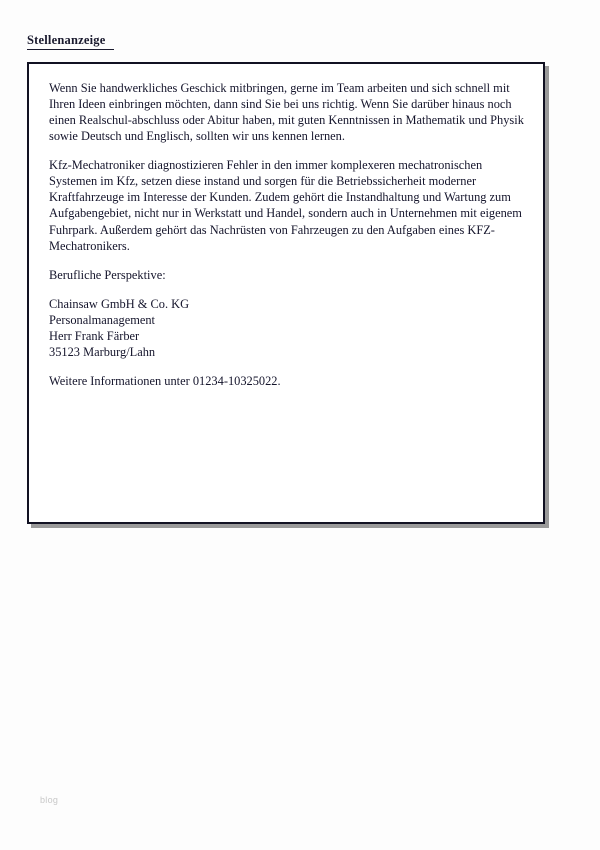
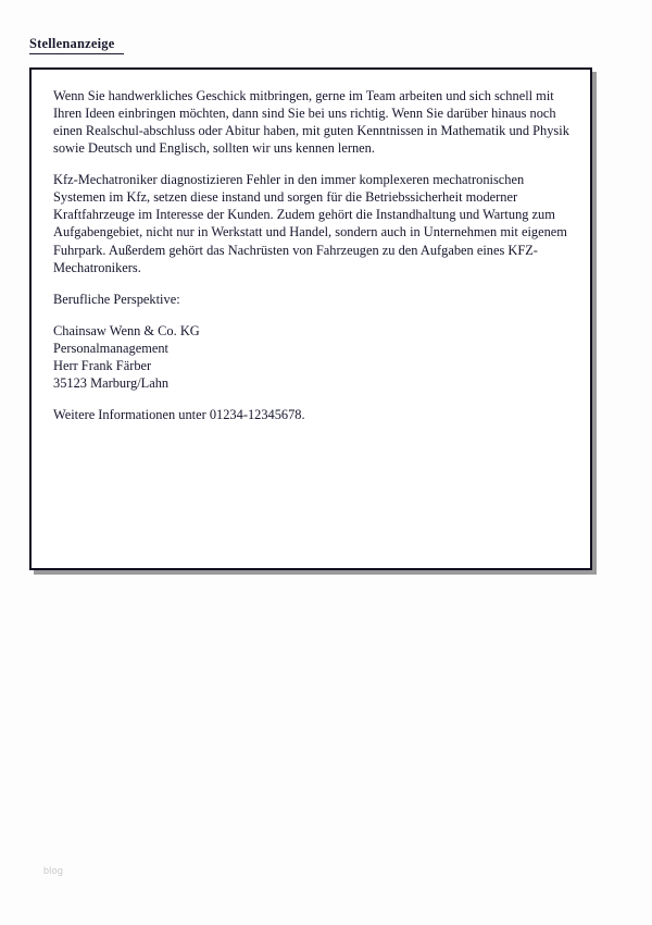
  Stellenanzeige
  Wenn Sie handwerkliches Geschick mitbringen, gerne im Team arbeiten und sich schnell mit Ihren Ideen einbringen möchten, dann sind Sie bei uns richtig. Wenn Sie darüber hinaus noch einen Realschul-abschluss oder Abitur haben, mit guten Kenntnissen in Mathematik und Physik sowie Deutsch und Englisch, sollten wir uns kennen lernen.
  Kfz-Mechatroniker diagnostizieren Fehler in den immer komplexeren mechatronischen Systemen im Kfz, setzen diese instand und sorgen für die Betriebssicherheit moderner Kraftfahrzeuge im Interesse der Kunden. Zudem gehört die Instandhaltung und Wartung zum Aufgabengebiet, nicht nur in Werkstatt und Handel, sondern auch in Unternehmen mit eigenem Fuhrpark. Außerdem gehört das Nachrüsten von Fahrzeugen zu den Aufgaben eines KFZ-Mechatronikers.
  Berufliche Perspektive:
- Chainsaw GmbH & Co. KG
+ Chainsaw Wenn & Co. KG
  Personalmanagement
  Herr Frank Färber
  35123 Marburg/Lahn
- Weitere Informationen unter 01234-10325022.
+ Weitere Informationen unter 01234-12345678.
  blog
